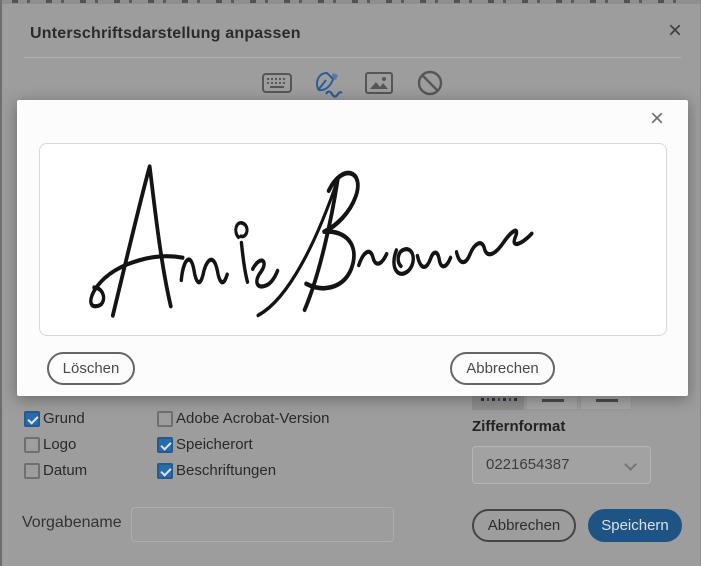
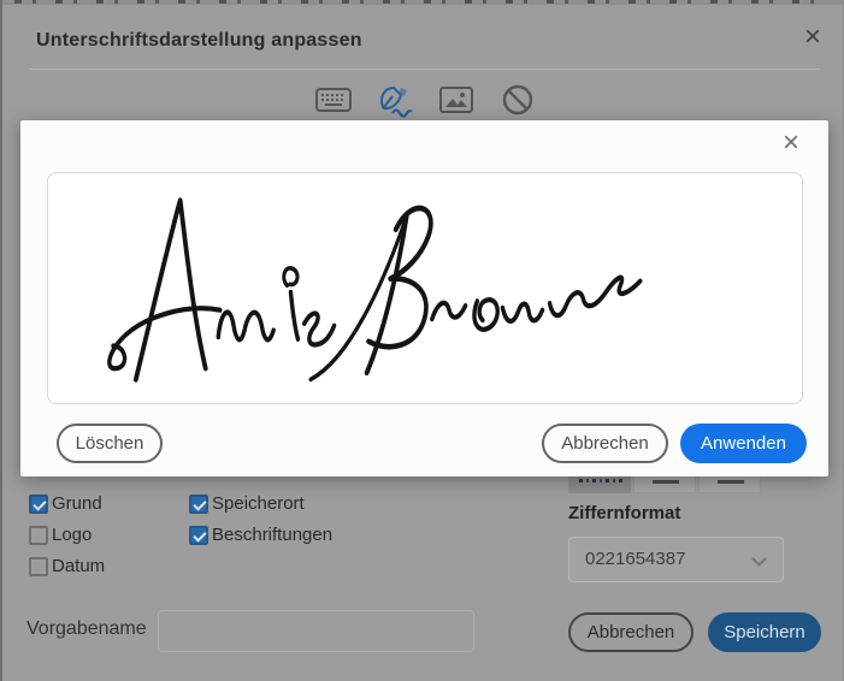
  Unterschriftsdarstellung anpassen
  ×
  Grund
  Logo
  Datum
- Adobe Acrobat-Version
  Speicherort
  Beschriftungen
  Ziffernformat
  0221654387
  Vorgabename
  Abbrechen
  Speichern
  ×
  Löschen
  Abbrechen
+ Anwenden
